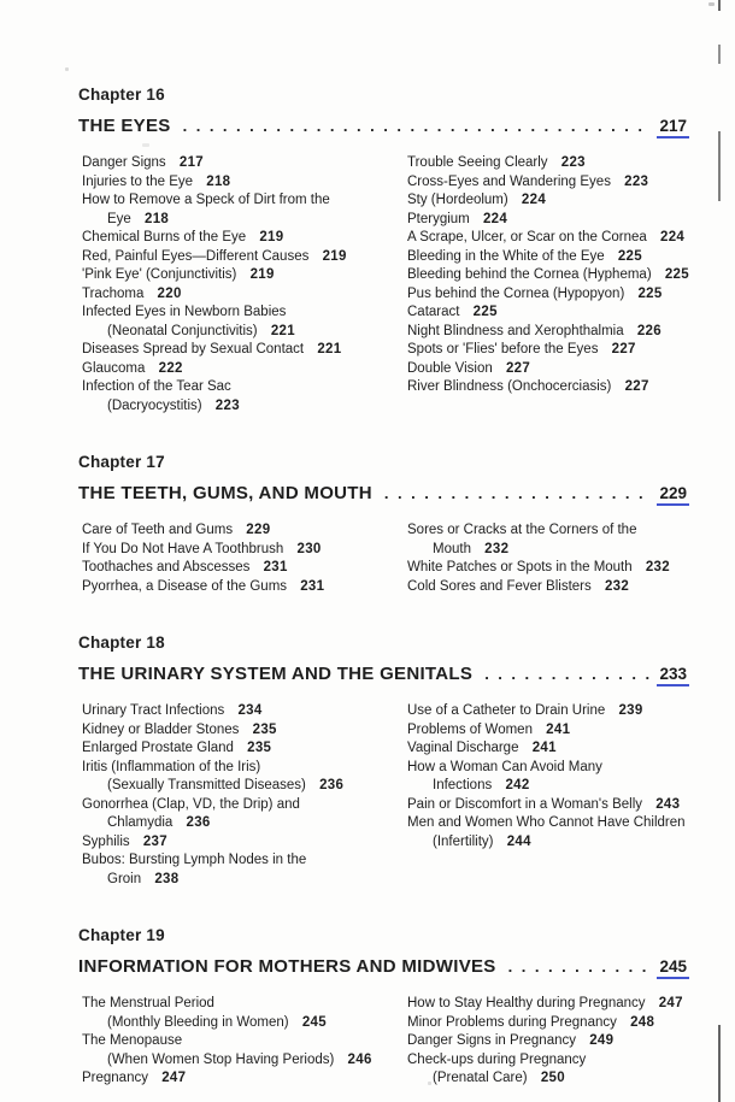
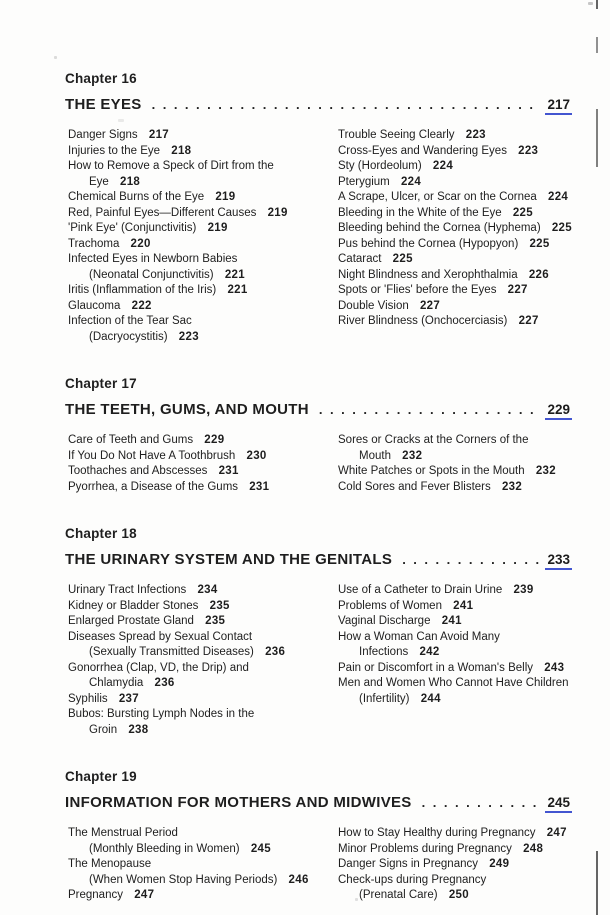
  Chapter 16
  THE EYES
  217
  Danger Signs 217
  Injuries to the Eye 218
  How to Remove a Speck of Dirt from the
  Eye 218
  Chemical Burns of the Eye 219
  Red, Painful Eyes—Different Causes 219
  'Pink Eye' (Conjunctivitis) 219
  Trachoma 220
  Infected Eyes in Newborn Babies
  (Neonatal Conjunctivitis) 221
- Diseases Spread by Sexual Contact 221
+ Iritis (Inflammation of the Iris) 221
  Glaucoma 222
  Infection of the Tear Sac
  (Dacryocystitis) 223
  Trouble Seeing Clearly 223
  Cross-Eyes and Wandering Eyes 223
  Sty (Hordeolum) 224
  Pterygium 224
  A Scrape, Ulcer, or Scar on the Cornea 224
  Bleeding in the White of the Eye 225
  Bleeding behind the Cornea (Hyphema) 225
  Pus behind the Cornea (Hypopyon) 225
  Cataract 225
  Night Blindness and Xerophthalmia 226
  Spots or 'Flies' before the Eyes 227
  Double Vision 227
  River Blindness (Onchocerciasis) 227
  Chapter 17
  THE TEETH, GUMS, AND MOUTH
  229
  Care of Teeth and Gums 229
  If You Do Not Have A Toothbrush 230
  Toothaches and Abscesses 231
  Pyorrhea, a Disease of the Gums 231
  Sores or Cracks at the Corners of the
  Mouth 232
  White Patches or Spots in the Mouth 232
  Cold Sores and Fever Blisters 232
  Chapter 18
  THE URINARY SYSTEM AND THE GENITALS
  233
  Urinary Tract Infections 234
  Kidney or Bladder Stones 235
  Enlarged Prostate Gland 235
- Iritis (Inflammation of the Iris)
+ Diseases Spread by Sexual Contact
  (Sexually Transmitted Diseases) 236
  Gonorrhea (Clap, VD, the Drip) and
  Chlamydia 236
  Syphilis 237
  Bubos: Bursting Lymph Nodes in the
  Groin 238
  Use of a Catheter to Drain Urine 239
  Problems of Women 241
  Vaginal Discharge 241
  How a Woman Can Avoid Many
  Infections 242
  Pain or Discomfort in a Woman's Belly 243
  Men and Women Who Cannot Have Children
  (Infertility) 244
  Chapter 19
  INFORMATION FOR MOTHERS AND MIDWIVES
  245
  The Menstrual Period
  (Monthly Bleeding in Women) 245
  The Menopause
  (When Women Stop Having Periods) 246
  Pregnancy 247
  How to Stay Healthy during Pregnancy 247
  Minor Problems during Pregnancy 248
  Danger Signs in Pregnancy 249
  Check-ups during Pregnancy
  (Prenatal Care) 250
